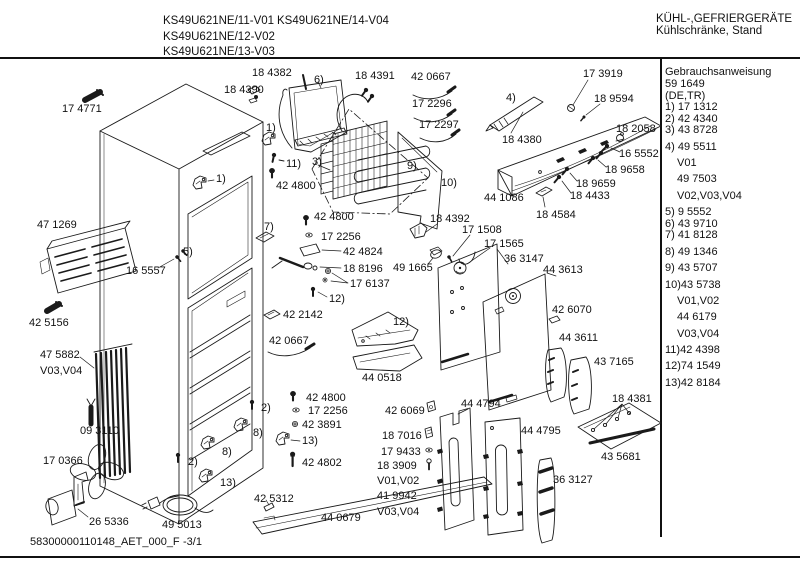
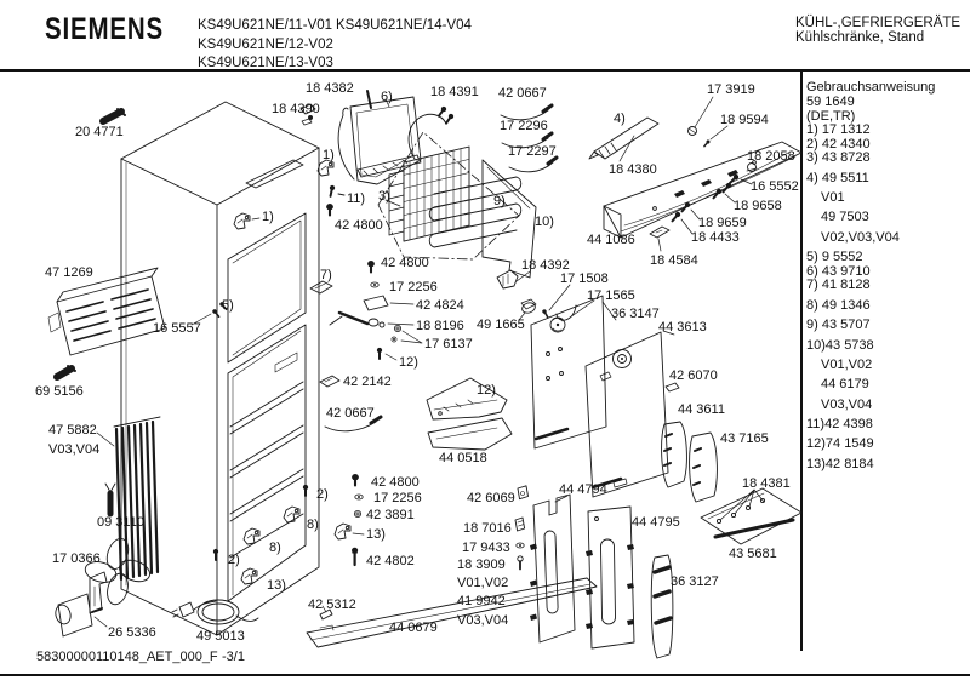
+ SIEMENS
  KS49U621NE/11-V01
  KS49U621NE/14-V04
  KS49U621NE/12-V02
  KS49U621NE/13-V03
  KÜHL-,GEFRIERGERÄTE
  Kühlschränke, Stand
  Gebrauchsanweisung
  59 1649
  (DE,TR)
  1) 17 1312
  2) 42 4340
  3) 43 8728
  4) 49 5511
  V01
  49 7503
  V02,V03,V04
  5) 9 5552
  6) 43 9710
  7) 41 8128
  8) 49 1346
  9) 43 5707
  10)43 5738
  V01,V02
  44 6179
  V03,V04
  11)42 4398
  12)74 1549
  13)42 8184
  58300000110148_AET_000_F
  -3/1
- 17 4771
+ 20 4771
  18 4382
  18 4390
  6)
  18 4391
  42 0667
  17 2296
  17 2297
  17 3919
  18 9594
  4)
  18 4380
  18 2058
  16 5552
  18 9658
  18 9659
  18 4433
  44 1086
  18 4584
  1)
  11)
  42 4800
  1)
  3)
  9)
  10)
  18 4392
  17 1508
  17 1565
  36 3147
  49 1665
  44 3613
  42 6070
  44 3611
  43 7165
  7)
  42 4800
  17 2256
  42 4824
  18 8196
  17 6137
  12)
  42 2142
  42 0667
  12)
  44 0518
  16 5557
  5)
  47 1269
- 42 5156
+ 69 5156
  47 5882
  V03,V04
  09 3110
  17 0366
  26 5336
  49 5013
  2)
  2)
  8)
  8)
  13)
  42 4800
  17 2256
  42 3891
  13)
  42 4802
  42 5312
  44 0679
  42 6069
  18 7016
  17 9433
  18 3909
  V01,V02
  41 9942
  V03,V04
  44 4794
  44 4795
  36 3127
  18 4381
  43 5681
